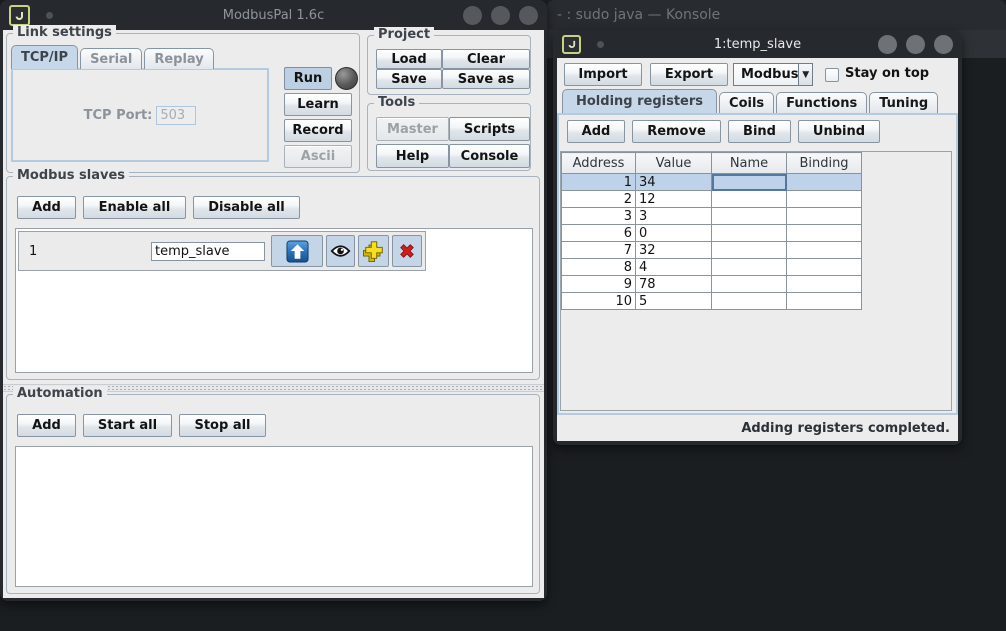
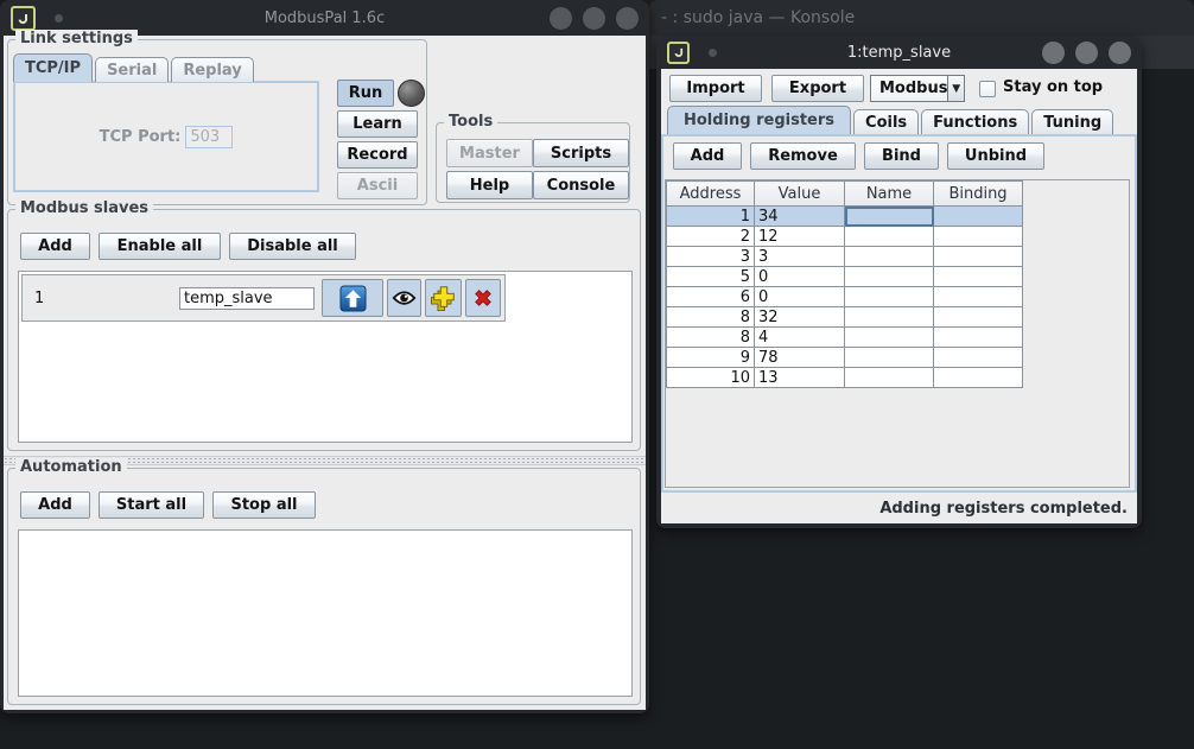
  - : sudo java — Konsole
  ModbusPal 1.6c
  Link settings
  TCP/IP
  Serial
  Replay
  TCP Port:
  503
  Run
  Learn
  Record
  Ascii
- Project
- Load
- Clear
- Save
- Save as
  Tools
  Master
  Scripts
  Help
  Console
  Modbus slaves
  Add
  Enable all
  Disable all
  1
  temp_slave
  Automation
  Add
  Start all
  Stop all
  1:temp_slave
  Import
  Export
  Modbus
  ▼
  Stay on top
  Holding registers
  Coils
  Functions
  Tuning
  Add
  Remove
  Bind
  Unbind
  Address	Value	Name	Binding
  1	34
  2	12
  3	3
+ 5	0
  6	0
- 7	32
+ 8	32
  8	4
  9	78
- 10	5
+ 10	13
  Adding registers completed.
